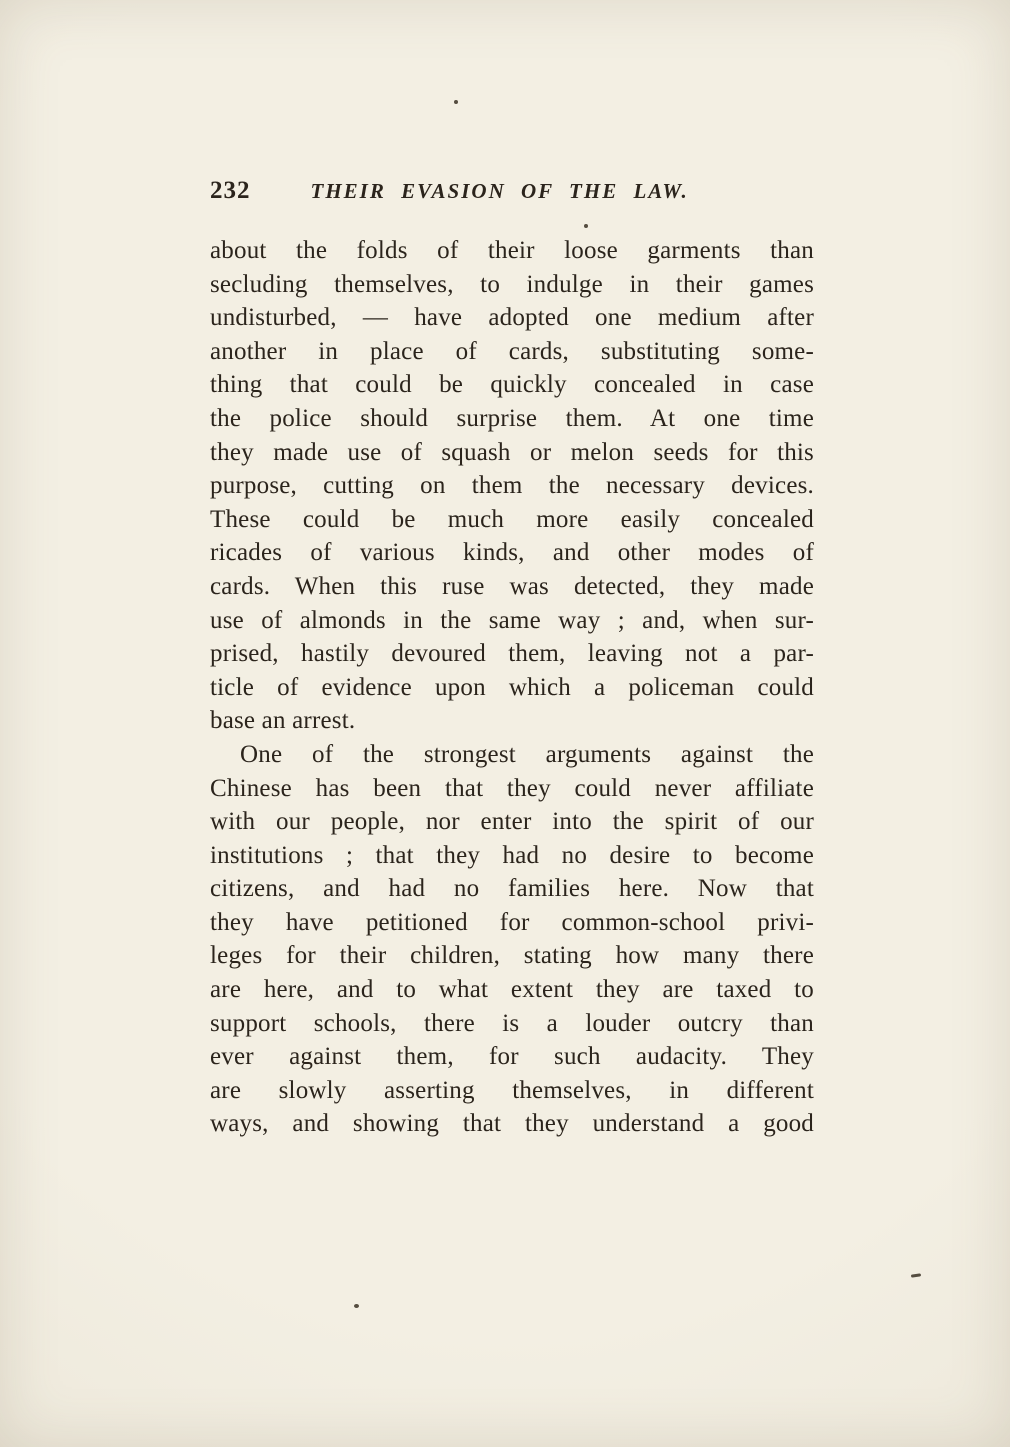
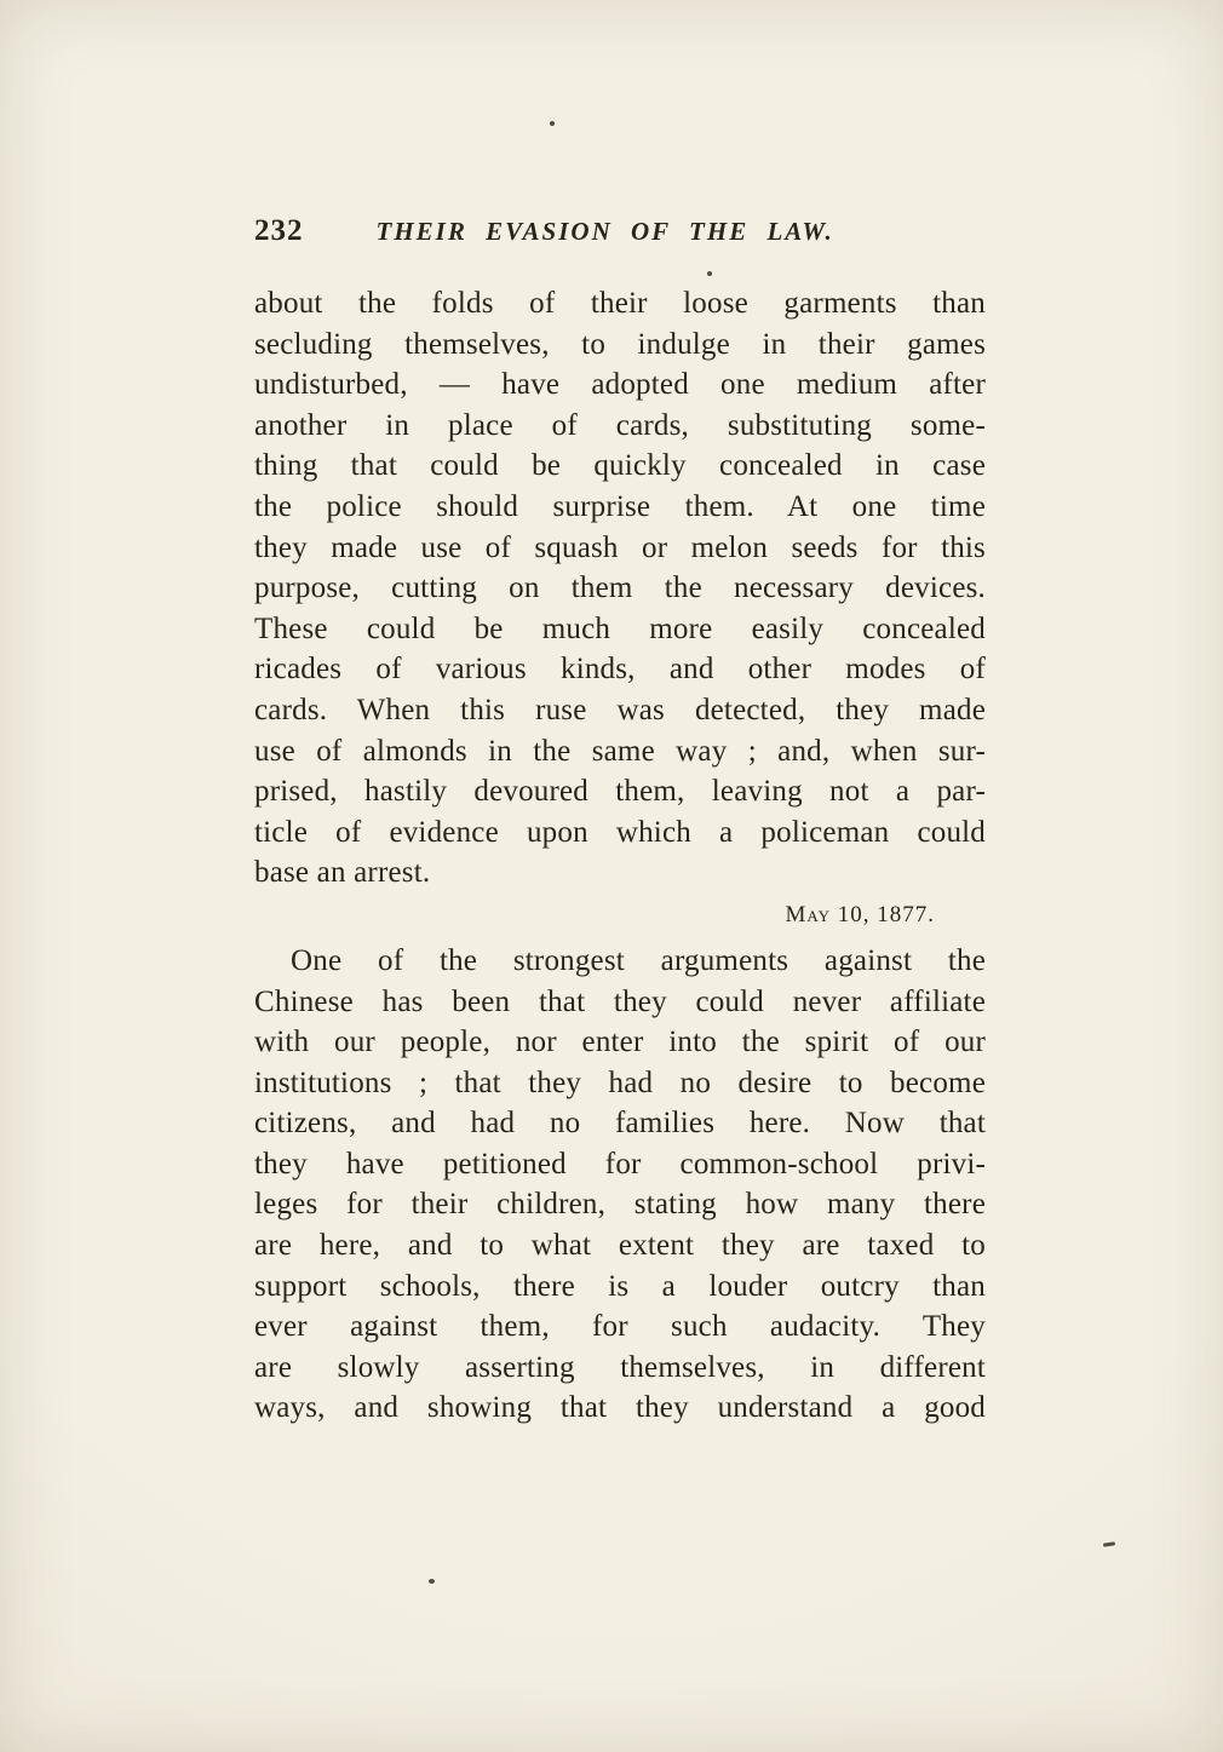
  232
  THEIR EVASION OF THE LAW.
  about the folds of their loose garments than
  secluding themselves, to indulge in their games
  undisturbed, — have adopted one medium after
  another in place of cards, substituting some-
  thing that could be quickly concealed in case
  the police should surprise them. At one time
  they made use of squash or melon seeds for this
  purpose, cutting on them the necessary devices.
  These could be much more easily concealed
  ricades of various kinds, and other modes of
  cards. When this ruse was detected, they made
  use of almonds in the same way ; and, when sur-
  prised, hastily devoured them, leaving not a par-
  ticle of evidence upon which a policeman could
  base an arrest.
+ May 10, 1877.
  One of the strongest arguments against the
  Chinese has been that they could never affiliate
  with our people, nor enter into the spirit of our
  institutions ; that they had no desire to become
  citizens, and had no families here. Now that
  they have petitioned for common-school privi-
  leges for their children, stating how many there
  are here, and to what extent they are taxed to
  support schools, there is a louder outcry than
  ever against them, for such audacity. They
  are slowly asserting themselves, in different
  ways, and showing that they understand a good
